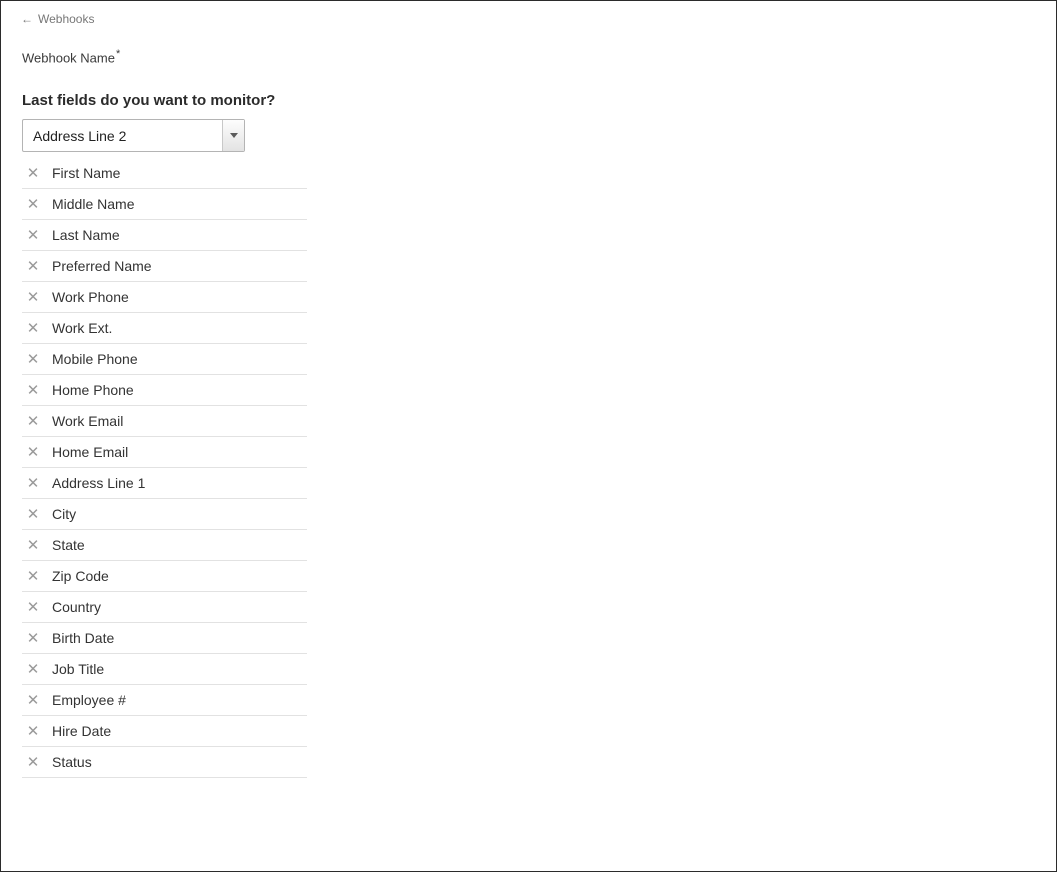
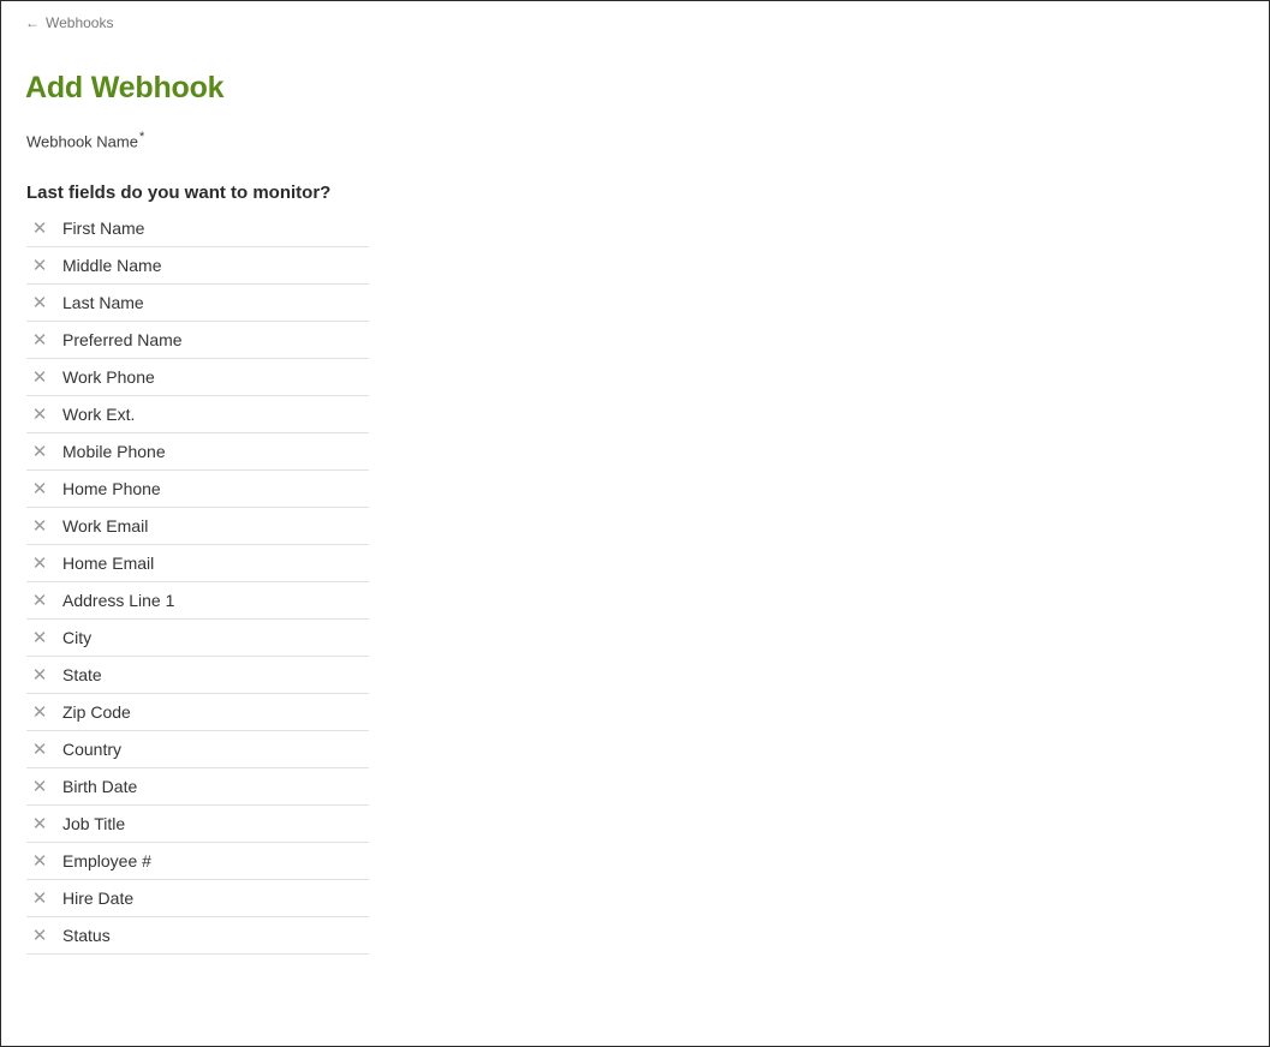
  ←
  Webhooks
+ Add Webhook
  Webhook Name*
  Last fields do you want to monitor?
- Address Line 2
  ✕
  First Name
  ✕
  Middle Name
  ✕
  Last Name
  ✕
  Preferred Name
  ✕
  Work Phone
  ✕
  Work Ext.
  ✕
  Mobile Phone
  ✕
  Home Phone
  ✕
  Work Email
  ✕
  Home Email
  ✕
  Address Line 1
  ✕
  City
  ✕
  State
  ✕
  Zip Code
  ✕
  Country
  ✕
  Birth Date
  ✕
  Job Title
  ✕
  Employee #
  ✕
  Hire Date
  ✕
  Status
